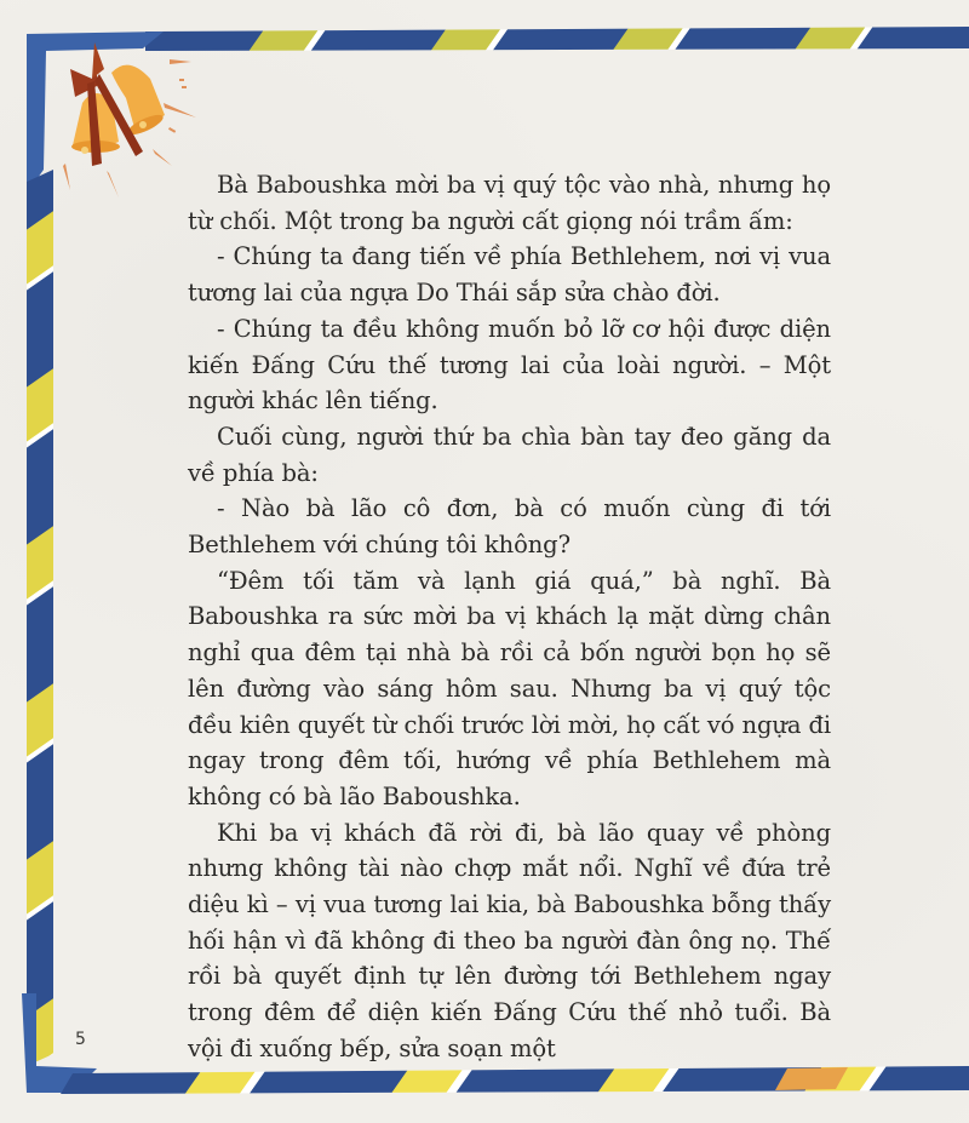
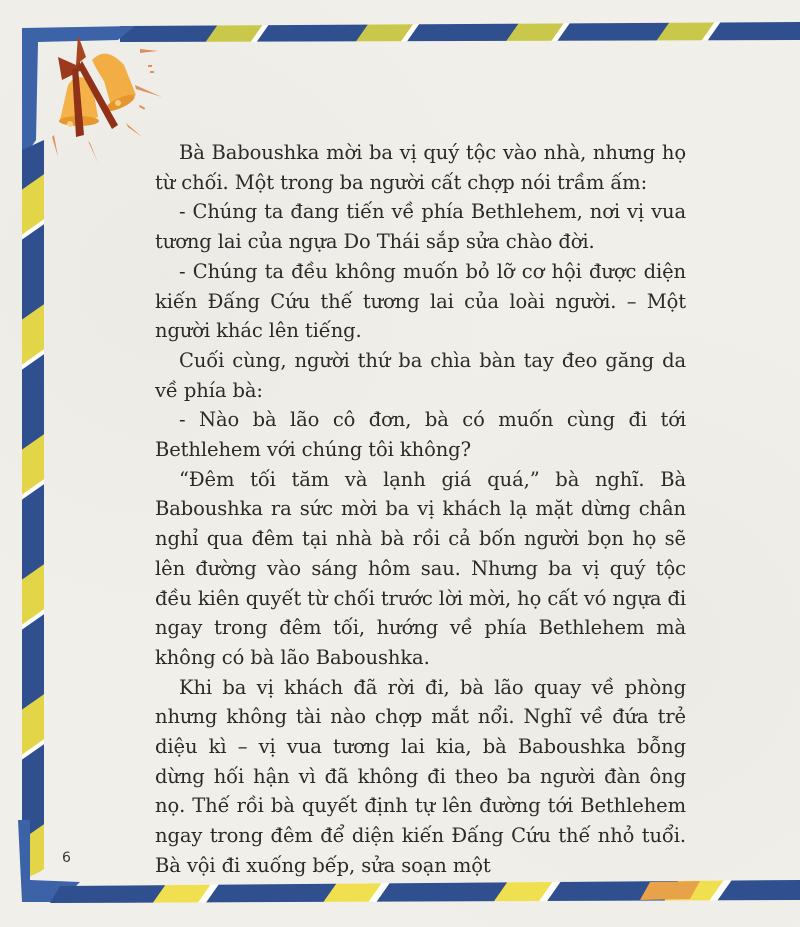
- Bà Baboushka mời ba vị quý tộc vào nhà, nhưng họ từ chối. Một trong ba người cất giọng nói trầm ấm:
+ Bà Baboushka mời ba vị quý tộc vào nhà, nhưng họ từ chối. Một trong ba người cất chợp nói trầm ấm:
  - Chúng ta đang tiến về phía Bethlehem, nơi vị vua tương lai của ngựa Do Thái sắp sửa chào đời.
  - Chúng ta đều không muốn bỏ lỡ cơ hội được diện kiến Đấng Cứu thế tương lai của loài người. – Một người khác lên tiếng.
  Cuối cùng, người thứ ba chìa bàn tay đeo găng da về phía bà:
  - Nào bà lão cô đơn, bà có muốn cùng đi tới Bethlehem với chúng tôi không?
  “Đêm tối tăm và lạnh giá quá,” bà nghĩ. Bà Baboushka ra sức mời ba vị khách lạ mặt dừng chân nghỉ qua đêm tại nhà bà rồi cả bốn người bọn họ sẽ lên đường vào sáng hôm sau. Nhưng ba vị quý tộc đều kiên quyết từ chối trước lời mời, họ cất vó ngựa đi ngay trong đêm tối, hướng về phía Bethlehem mà không có bà lão Baboushka.
- Khi ba vị khách đã rời đi, bà lão quay về phòng nhưng không tài nào chợp mắt nổi. Nghĩ về đứa trẻ diệu kì – vị vua tương lai kia, bà Baboushka bỗng thấy hối hận vì đã không đi theo ba người đàn ông nọ. Thế rồi bà quyết định tự lên đường tới Bethlehem ngay trong đêm để diện kiến Đấng Cứu thế nhỏ tuổi. Bà vội đi xuống bếp, sửa soạn một
+ Khi ba vị khách đã rời đi, bà lão quay về phòng nhưng không tài nào chợp mắt nổi. Nghĩ về đứa trẻ diệu kì – vị vua tương lai kia, bà Baboushka bỗng dừng hối hận vì đã không đi theo ba người đàn ông nọ. Thế rồi bà quyết định tự lên đường tới Bethlehem ngay trong đêm để diện kiến Đấng Cứu thế nhỏ tuổi. Bà vội đi xuống bếp, sửa soạn một
- 5
+ 6
